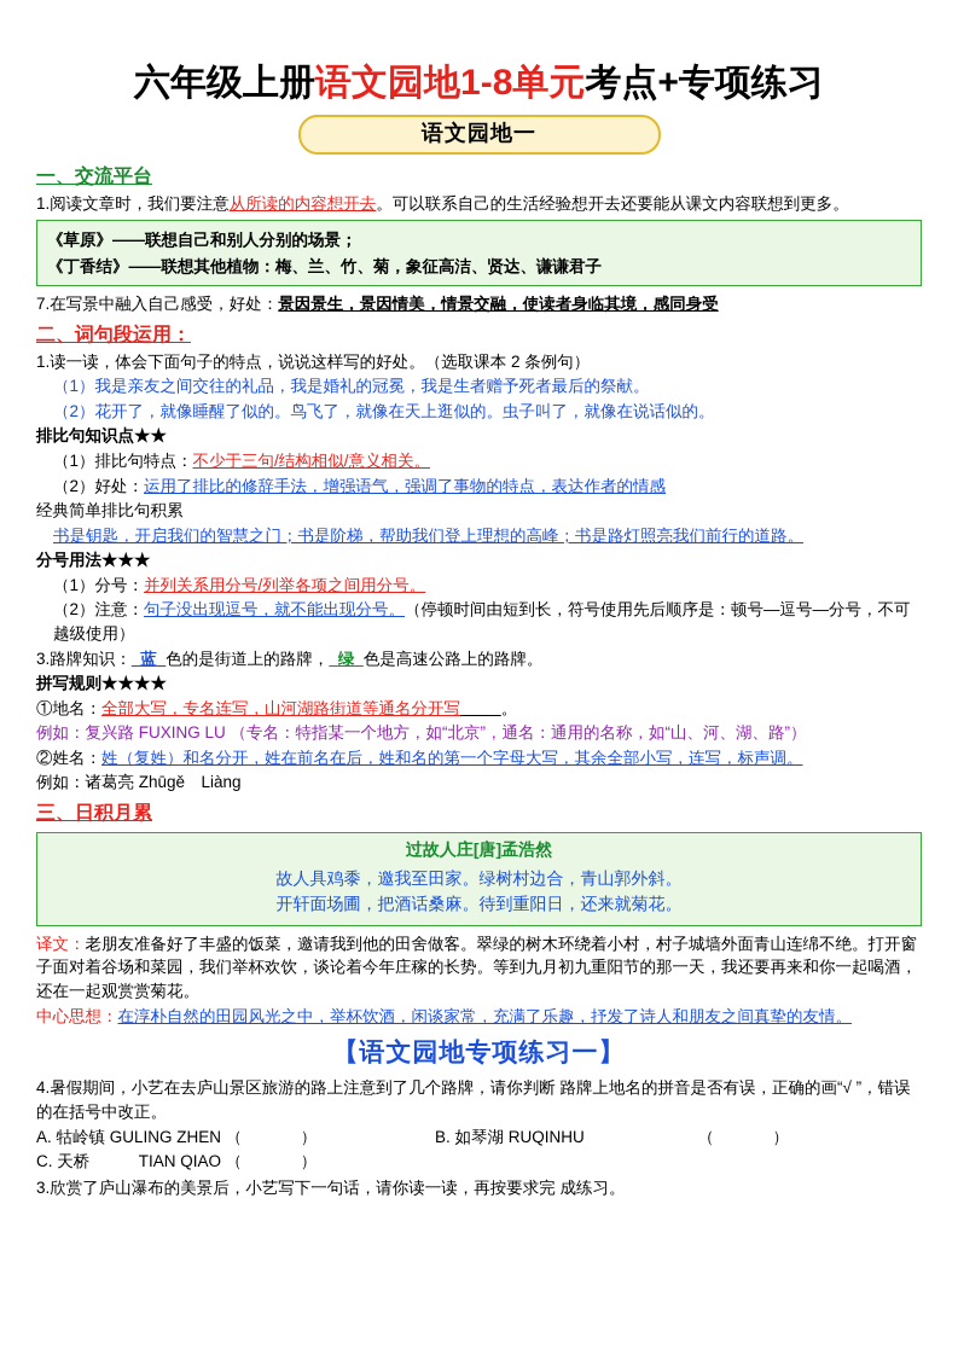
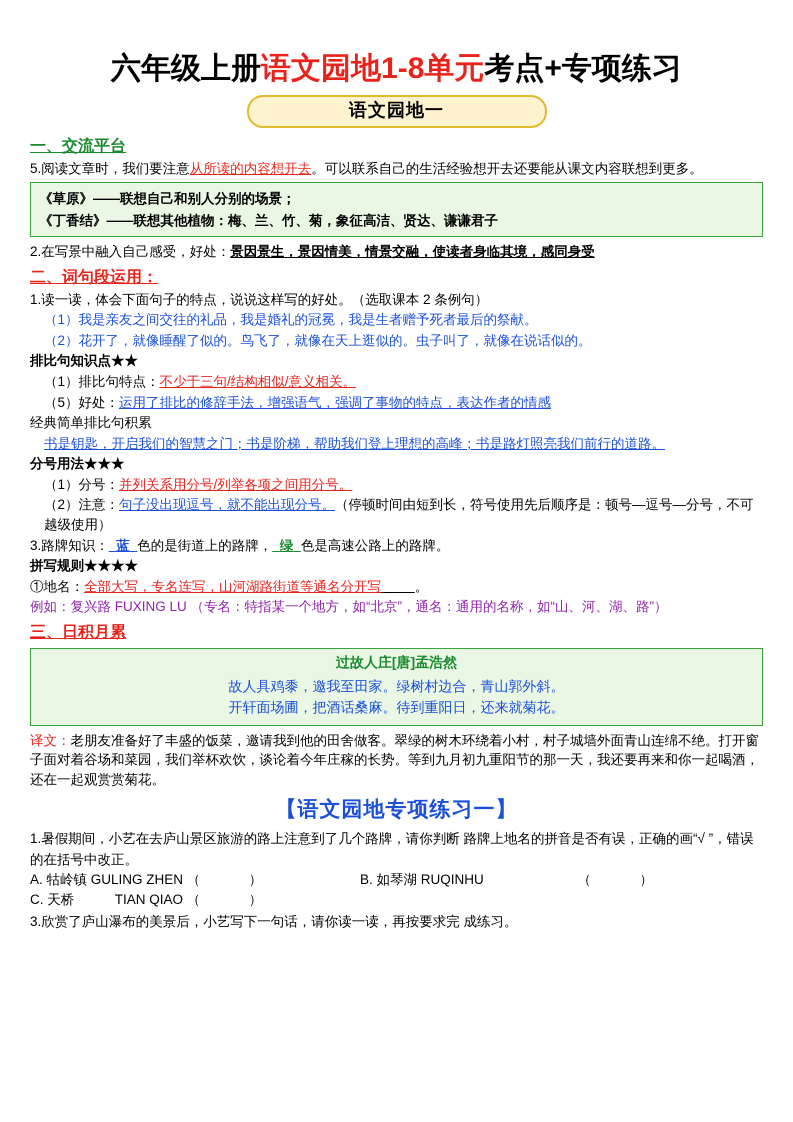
  六年级上册语文园地1-8单元考点+专项练习
  语文园地一
  一、交流平台
- 1.阅读文章时，我们要注意从所读的内容想开去。可以联系自己的生活经验想开去还要能从课文内容联想到更多。
+ 5.阅读文章时，我们要注意从所读的内容想开去。可以联系自己的生活经验想开去还要能从课文内容联想到更多。
  《草原》——联想自己和别人分别的场景；
  《丁香结》——联想其他植物：梅、兰、竹、菊，象征高洁、贤达、谦谦君子
- 7.在写景中融入自己感受，好处：景因景生，景因情美，情景交融，使读者身临其境，感同身受
+ 2.在写景中融入自己感受，好处：景因景生，景因情美，情景交融，使读者身临其境，感同身受
  二、词句段运用：
  1.读一读，体会下面句子的特点，说说这样写的好处。（选取课本 2 条例句）
  （1）我是亲友之间交往的礼品，我是婚礼的冠冕，我是生者赠予死者最后的祭献。
  （2）花开了，就像睡醒了似的。鸟飞了，就像在天上逛似的。虫子叫了，就像在说话似的。
  排比句知识点★★
  （1）排比句特点：不少于三句/结构相似/意义相关。
- （2）好处：运用了排比的修辞手法，增强语气，强调了事物的特点，表达作者的情感
+ （5）好处：运用了排比的修辞手法，增强语气，强调了事物的特点，表达作者的情感
  经典简单排比句积累
  书是钥匙，开启我们的智慧之门；书是阶梯，帮助我们登上理想的高峰；书是路灯照亮我们前行的道路。
  分号用法★★★
  （1）分号：并列关系用分号/列举各项之间用分号。
  （2）注意：句子没出现逗号，就不能出现分号。（停顿时间由短到长，符号使用先后顺序是：顿号—逗号—分号，不可越级使用）
  3.路牌知识： 蓝 色的是街道上的路牌， 绿 色是高速公路上的路牌。
  拼写规则★★★★
  ①地名：全部大写，专名连写，山河湖路街道等通名分开写 。
  例如：复兴路 FUXING LU （专名：特指某一个地方，如“北京”，通名：通用的名称，如“山、河、湖、路”）
- ②姓名：姓（复姓）和名分开，姓在前名在后，姓和名的第一个字母大写，其余全部小写，连写，标声调。
- 例如：诸葛亮 Zhūgě Liàng
  三、日积月累
  过故人庄[唐]孟浩然
  故人具鸡黍，邀我至田家。绿树村边合，青山郭外斜。
  开轩面场圃，把酒话桑麻。待到重阳日，还来就菊花。
  译文：老朋友准备好了丰盛的饭菜，邀请我到他的田舍做客。翠绿的树木环绕着小村，村子城墙外面青山连绵不绝。打开窗子面对着谷场和菜园，我们举杯欢饮，谈论着今年庄稼的长势。等到九月初九重阳节的那一天，我还要再来和你一起喝酒，还在一起观赏赏菊花。
- 中心思想：在淳朴自然的田园风光之中，举杯饮酒，闲谈家常，充满了乐趣，抒发了诗人和朋友之间真挚的友情。
  【语文园地专项练习一】
- 4.暑假期间，小艺在去庐山景区旅游的路上注意到了几个路牌，请你判断 路牌上地名的拼音是否有误，正确的画“√ ”，错误的在括号中改正。
+ 1.暑假期间，小艺在去庐山景区旅游的路上注意到了几个路牌，请你判断 路牌上地名的拼音是否有误，正确的画“√ ”，错误的在括号中改正。
  A. 牯岭镇 GULING ZHEN （ ）
  B. 如琴湖 RUQINHU （ ）
  C. 天桥 TIAN QIAO （ ）
  3.欣赏了庐山瀑布的美景后，小艺写下一句话，请你读一读，再按要求完 成练习。
